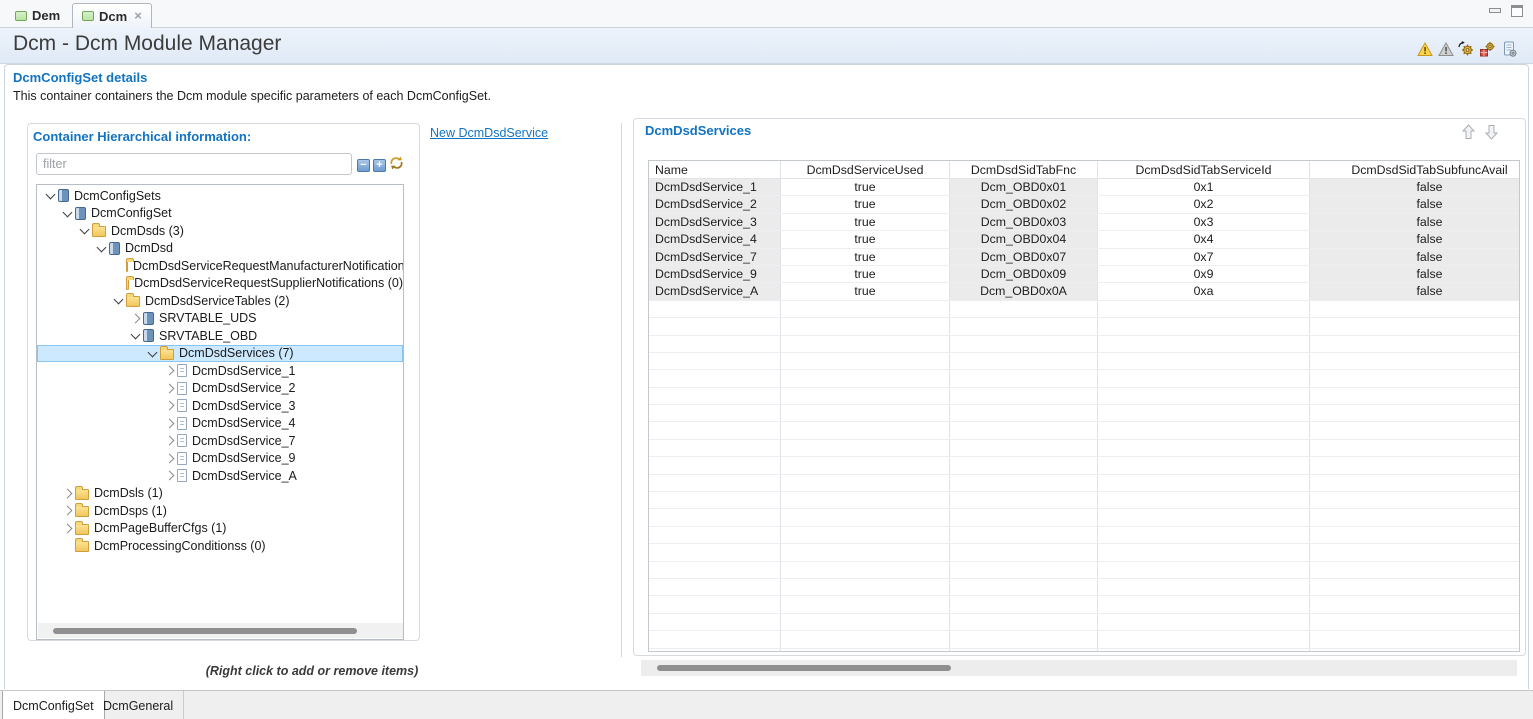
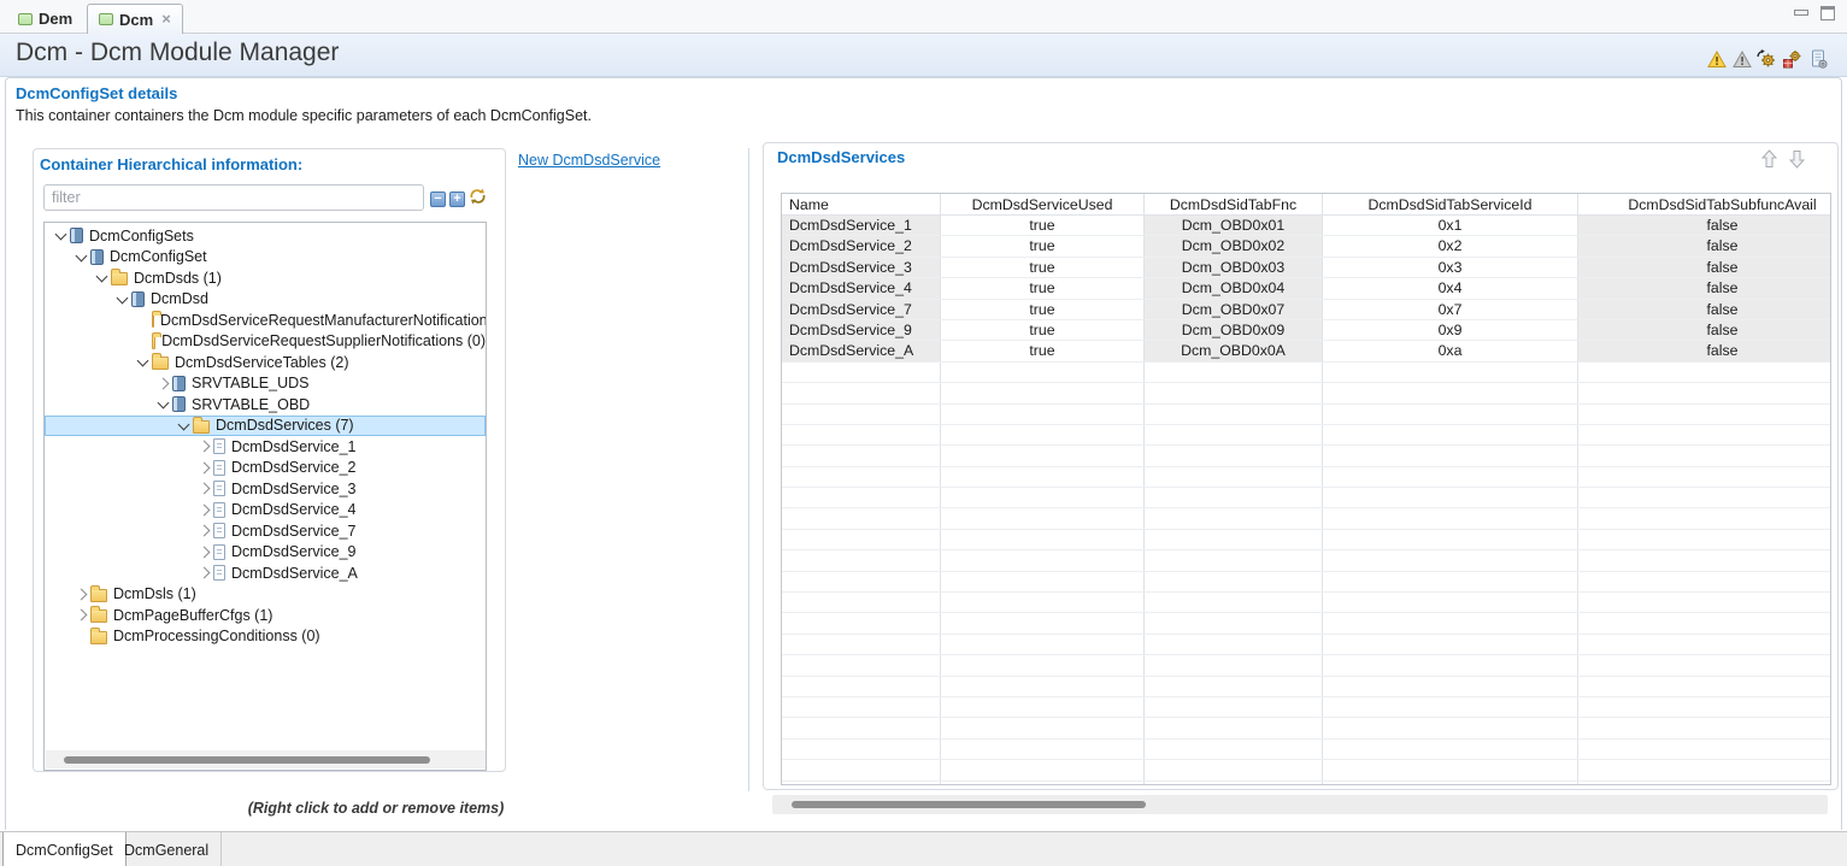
  Dem
  Dcm
  ×
  Dcm - Dcm Module Manager
  DcmConfigSet details
  This container containers the Dcm module specific parameters of each DcmConfigSet.
  Container Hierarchical information:
  filter
  −
  +
  DcmConfigSets
  DcmConfigSet
- DcmDsds (3)
+ DcmDsds (1)
  DcmDsd
  DcmDsdServiceRequestManufacturerNotification
  DcmDsdServiceRequestSupplierNotifications (0)
  DcmDsdServiceTables (2)
  SRVTABLE_UDS
  SRVTABLE_OBD
  DcmDsdServices (7)
  DcmDsdService_1
  DcmDsdService_2
  DcmDsdService_3
  DcmDsdService_4
  DcmDsdService_7
  DcmDsdService_9
  DcmDsdService_A
  DcmDsls (1)
- DcmDsps (1)
  DcmPageBufferCfgs (1)
  DcmProcessingConditionss (0)
  (Right click to add or remove items)
  New DcmDsdService
  DcmDsdServices
  Name
  DcmDsdServiceUsed
  DcmDsdSidTabFnc
  DcmDsdSidTabServiceId
  DcmDsdSidTabSubfuncAvail
  DcmDsdService_1
  true
  Dcm_OBD0x01
  0x1
  false
  DcmDsdService_2
  true
  Dcm_OBD0x02
  0x2
  false
  DcmDsdService_3
  true
  Dcm_OBD0x03
  0x3
  false
  DcmDsdService_4
  true
  Dcm_OBD0x04
  0x4
  false
  DcmDsdService_7
  true
  Dcm_OBD0x07
  0x7
  false
  DcmDsdService_9
  true
  Dcm_OBD0x09
  0x9
  false
  DcmDsdService_A
  true
  Dcm_OBD0x0A
  0xa
  false
  DcmConfigSet
  DcmGeneral
